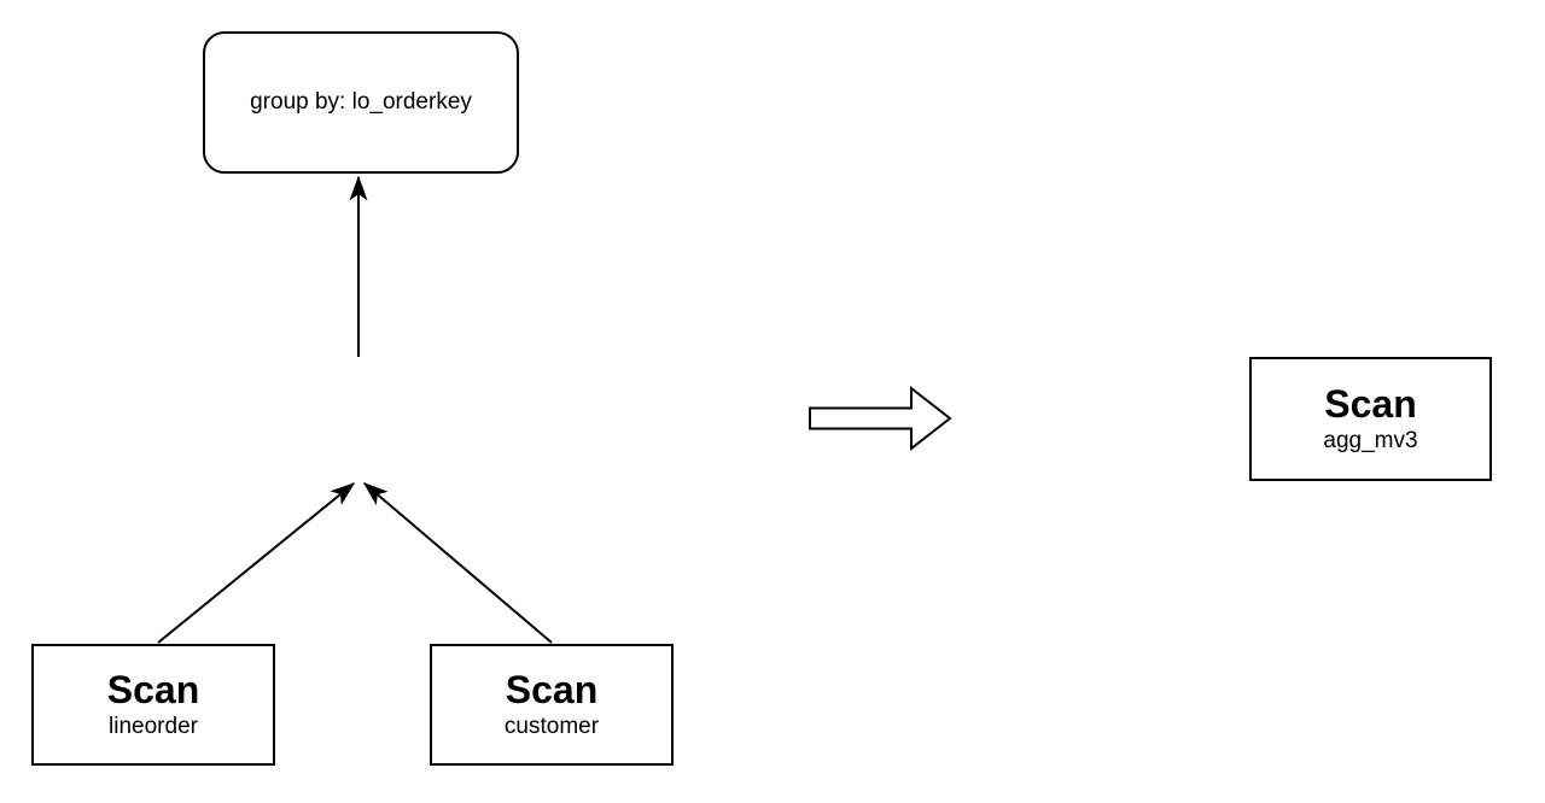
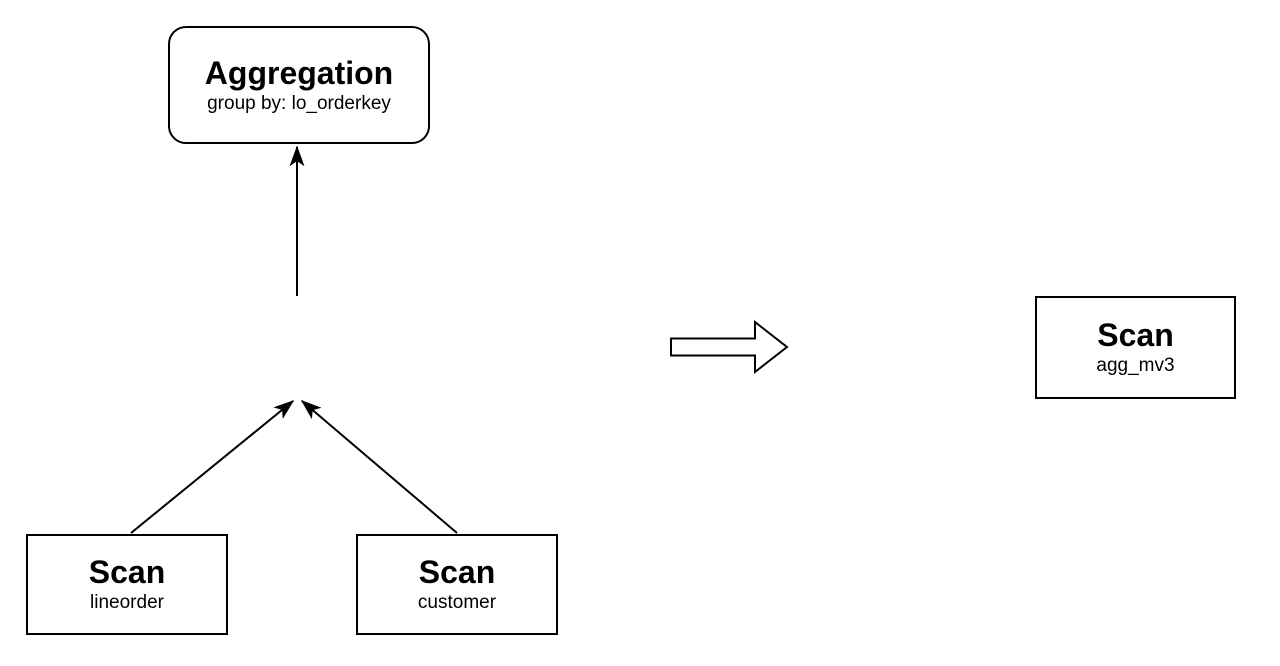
+ Aggregation
  group by: lo_orderkey
  Scan
  lineorder
  Scan
  customer
  Scan
  agg_mv3
